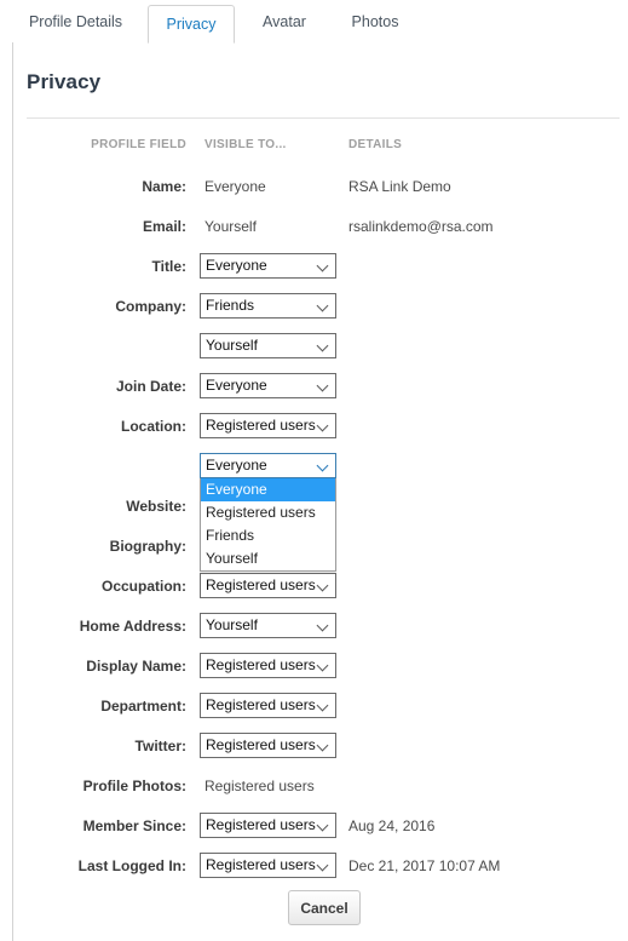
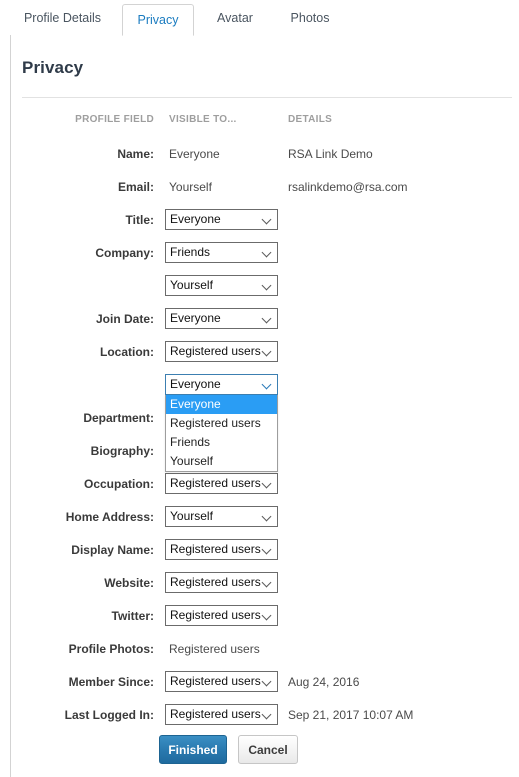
  Profile Details
  Privacy
  Avatar
  Photos
  Privacy
  PROFILE FIELD
  VISIBLE TO...
  DETAILS
  Name:
  Everyone
  RSA Link Demo
  Email:
  Yourself
  rsalinkdemo@rsa.com
  Title:
  Everyone
  Company:
  Friends
  Yourself
  Join Date:
  Everyone
  Location:
  Registered users
  Everyone
  Everyone
  Registered users
  Friends
  Yourself
- Website:
+ Department:
  Biography:
  Occupation:
  Registered users
  Home Address:
  Yourself
  Display Name:
  Registered users
- Department:
+ Website:
  Registered users
  Twitter:
  Registered users
  Profile Photos:
  Registered users
  Member Since:
  Registered users
  Aug 24, 2016
  Last Logged In:
  Registered users
- Dec 21, 2017 10:07 AM
+ Sep 21, 2017 10:07 AM
+ Finished
  Cancel
